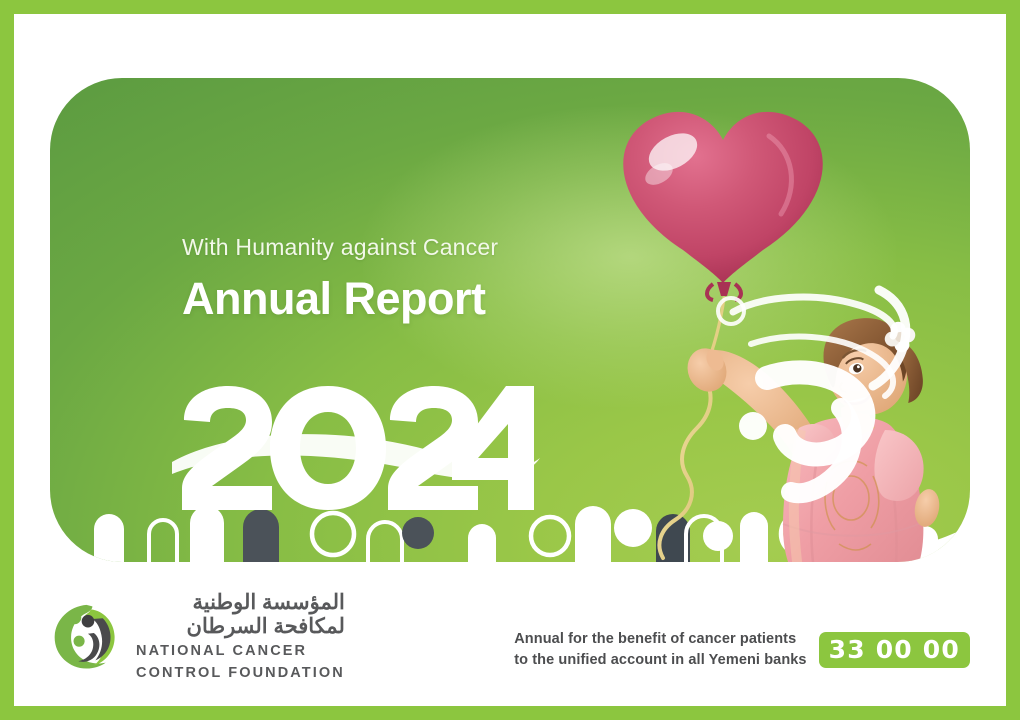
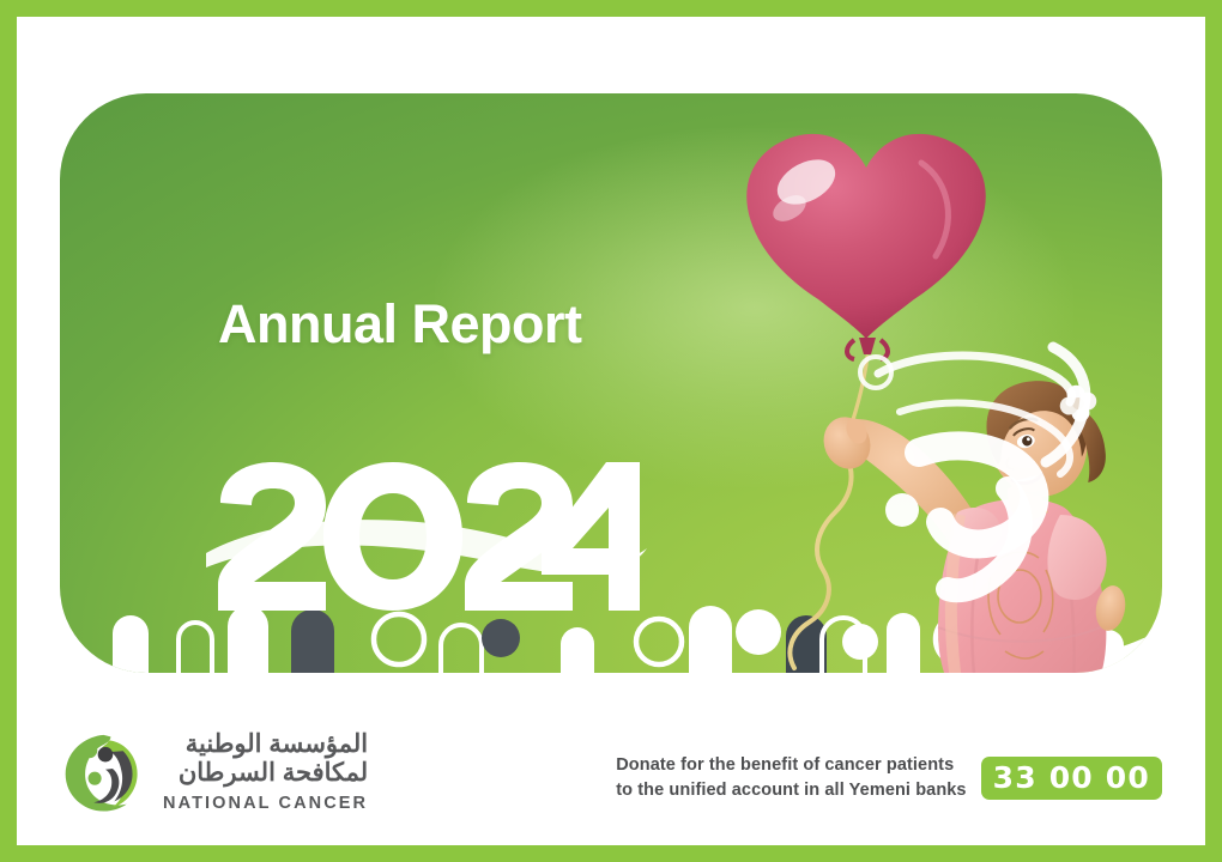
- With Humanity against Cancer
  Annual Report
  المؤسسة الوطنية
  لمكافحة السرطان
  NATIONAL CANCER
- CONTROL FOUNDATION
- Annual for the benefit of cancer patients
+ Donate for the benefit of cancer patients
  to the unified account in all Yemeni banks
  33 00 00
